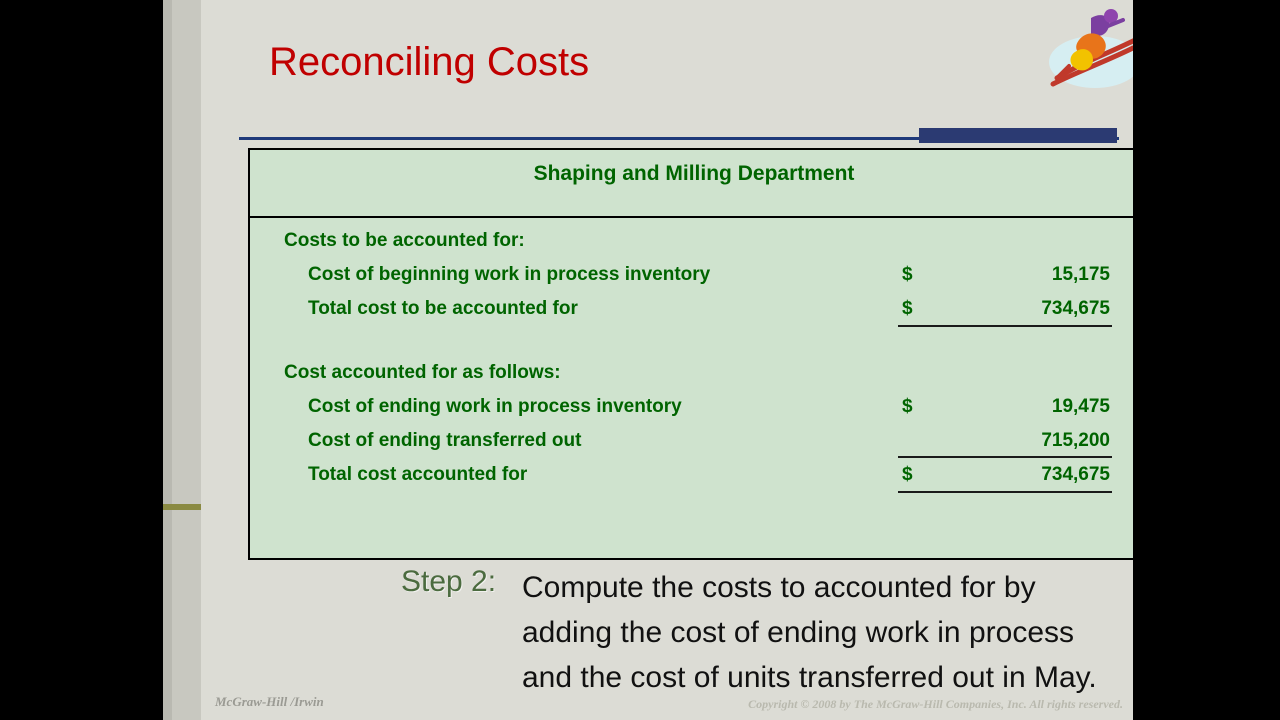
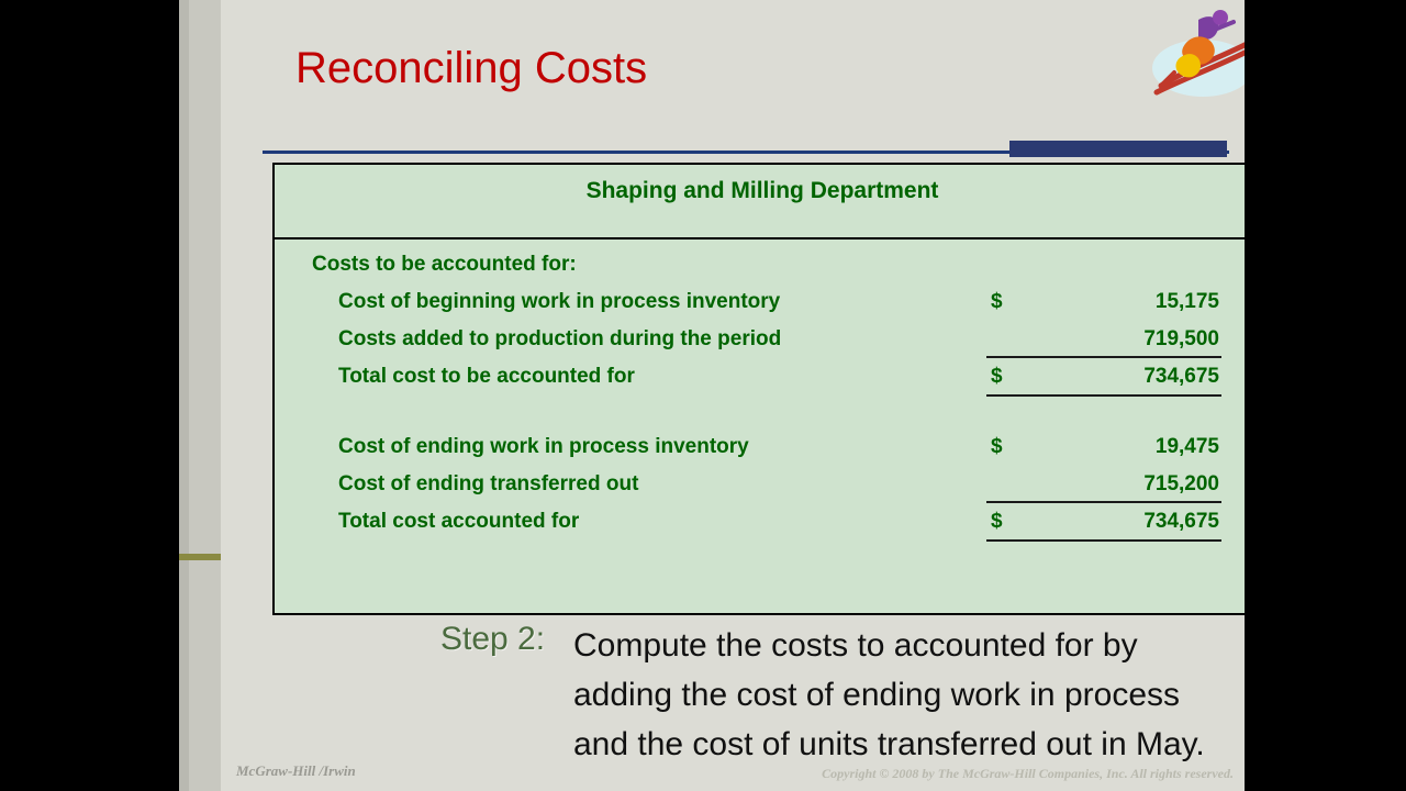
  Reconciling Costs
  Shaping and Milling Department
  Costs to be accounted for:
  Cost of beginning work in process inventory
  $
  15,175
+ Costs added to production during the period
+ 719,500
  Total cost to be accounted for
  $
  734,675
- Cost accounted for as follows:
  Cost of ending work in process inventory
  $
  19,475
  Cost of ending transferred out
  715,200
  Total cost accounted for
  $
  734,675
  Step 2:
  Compute the costs to accounted for by
  adding the cost of ending work in process
  and the cost of units transferred out in May.
  McGraw-Hill /Irwin
  Copyright © 2008 by The McGraw-Hill Companies, Inc. All rights reserved.
